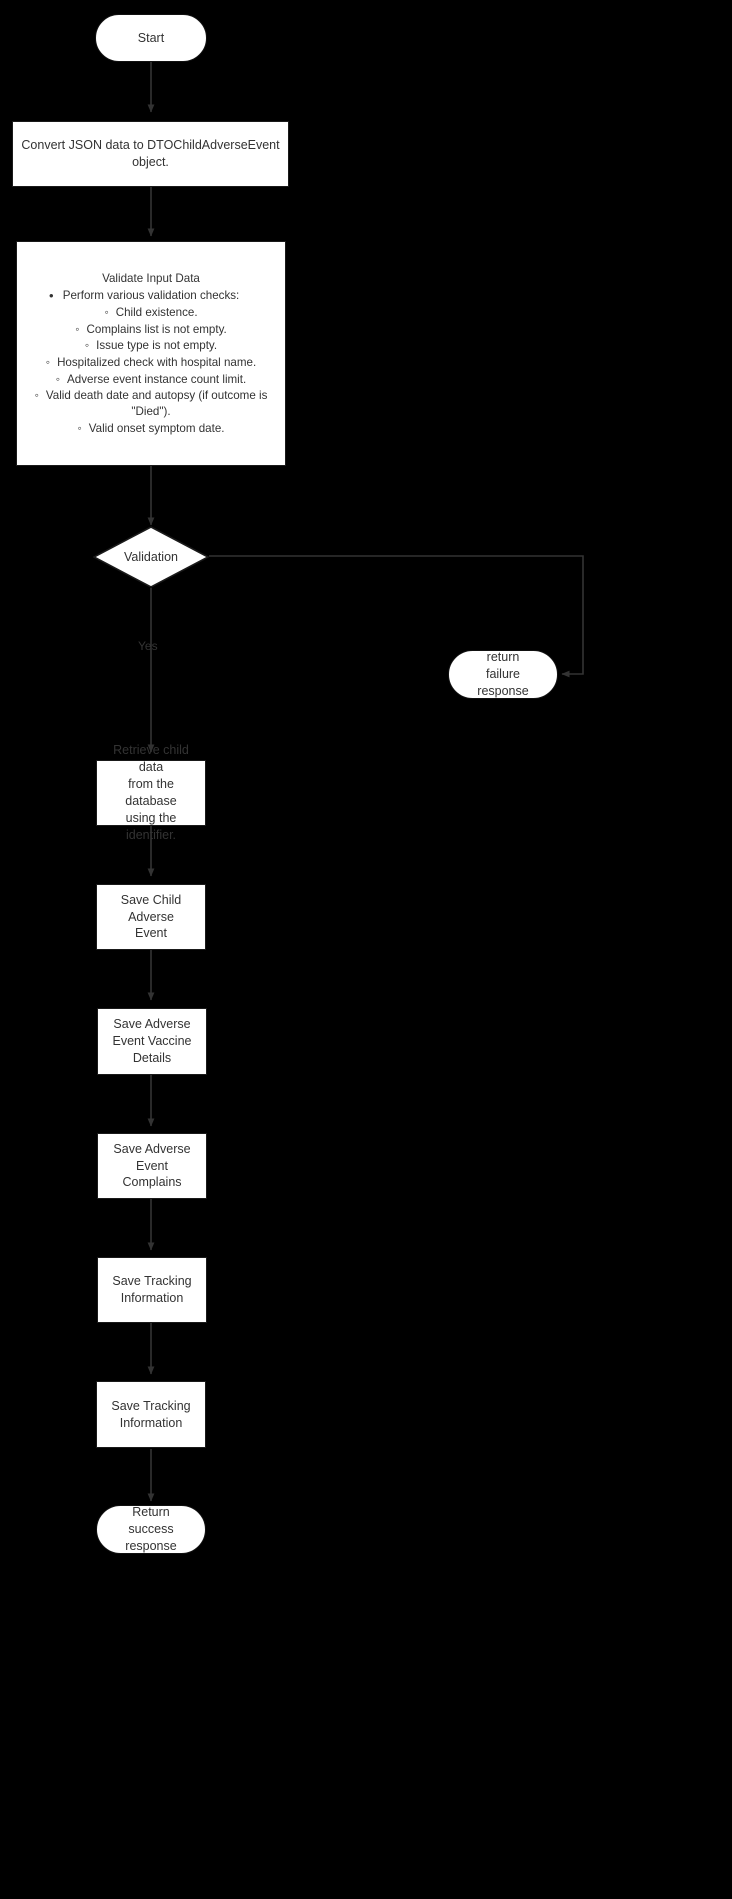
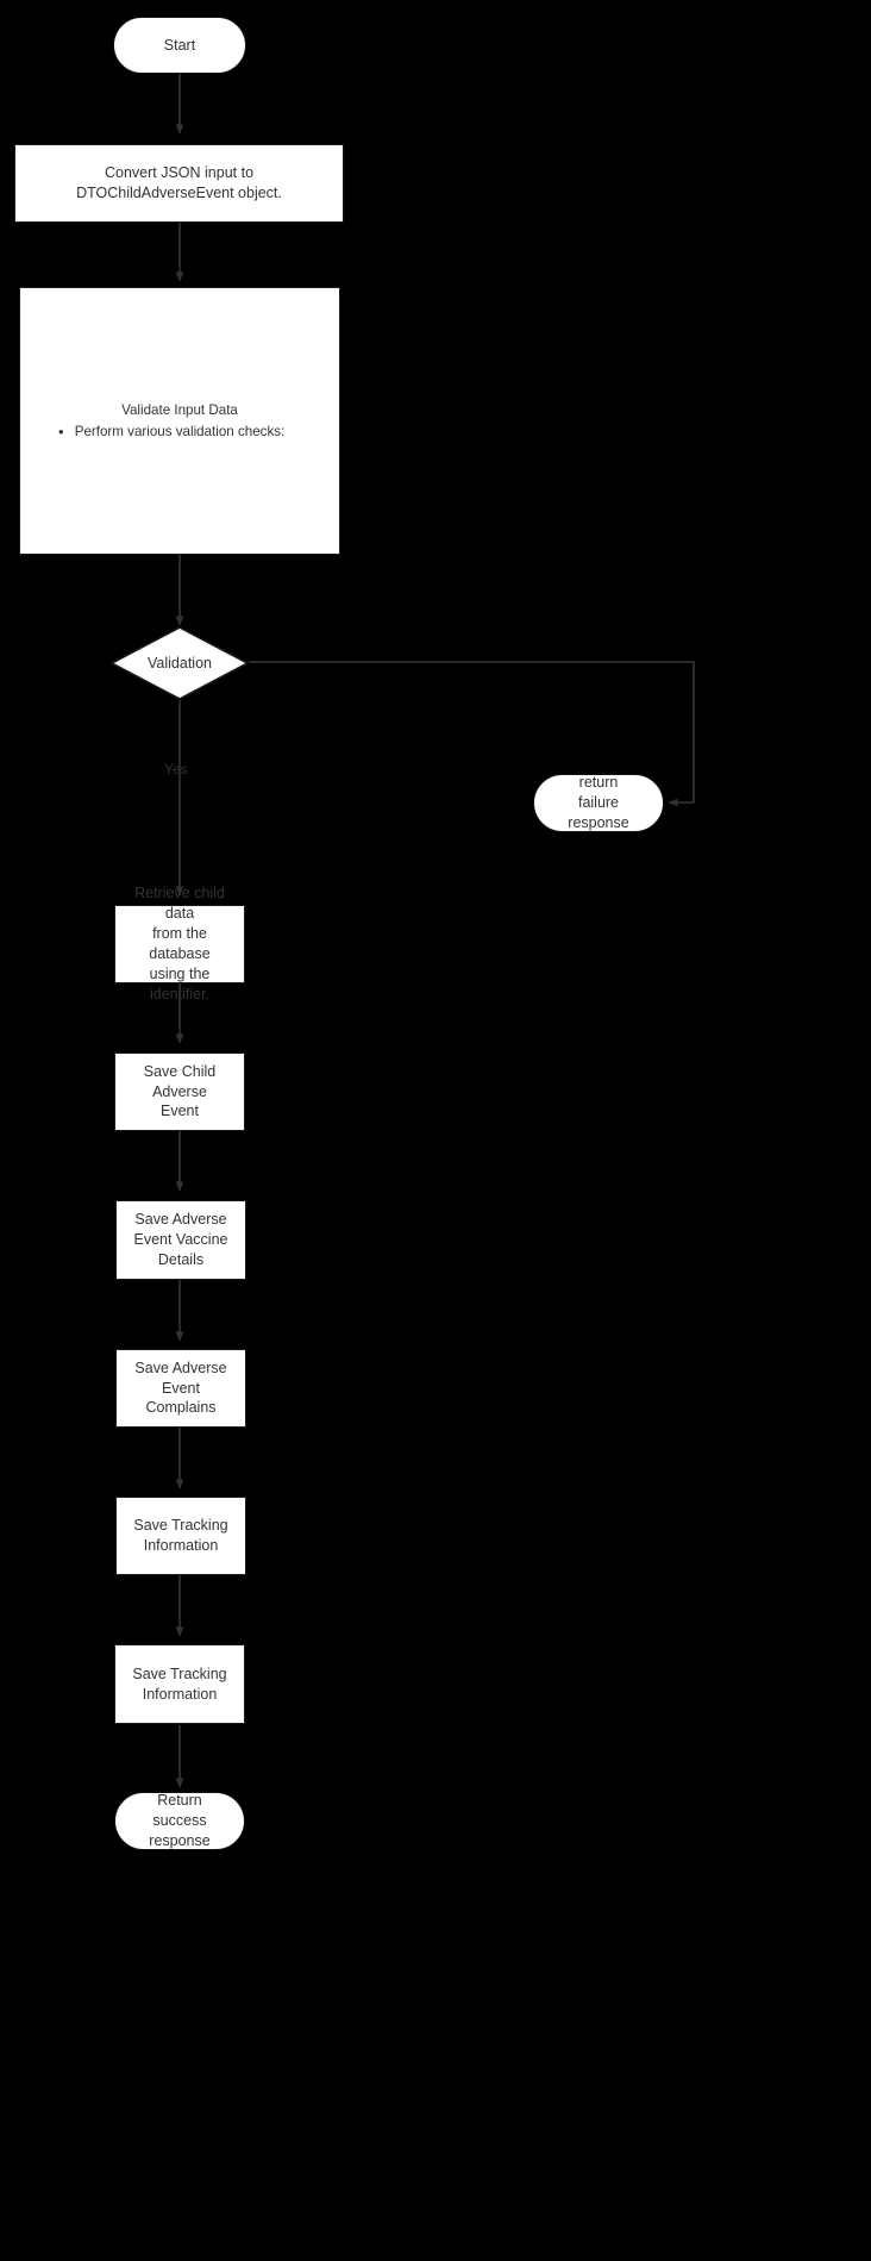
  Start
- Convert JSON data to DTOChildAdverseEvent object.
+ Convert JSON input to DTOChildAdverseEvent object.
  Validate Input Data
  Perform various validation checks:
- Child existence.
- Complains list is not empty.
- Issue type is not empty.
- Hospitalized check with hospital name.
- Adverse event instance count limit.
- Valid death date and autopsy (if outcome is "Died").
- Valid onset symptom date.
  Validation
  Yes
  return
  failure
  response
  Retrieve child data
  from the database
  using the identifier.
  Save Child Adverse
  Event
  Save Adverse
  Event Vaccine
  Details
  Save Adverse
  Event Complains
  Save Tracking
  Information
  Save Tracking
  Information
  Return
  success
  response
